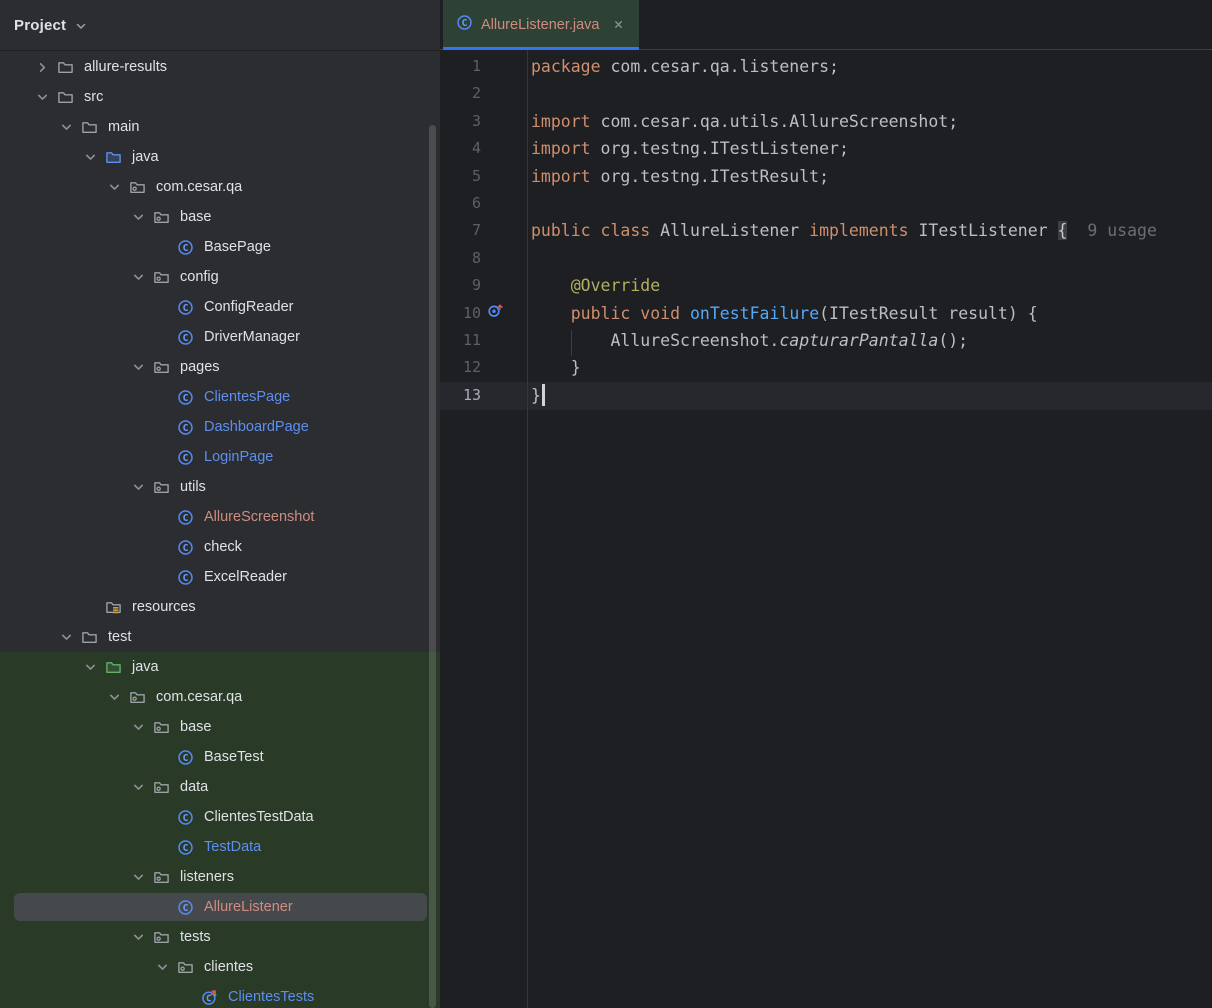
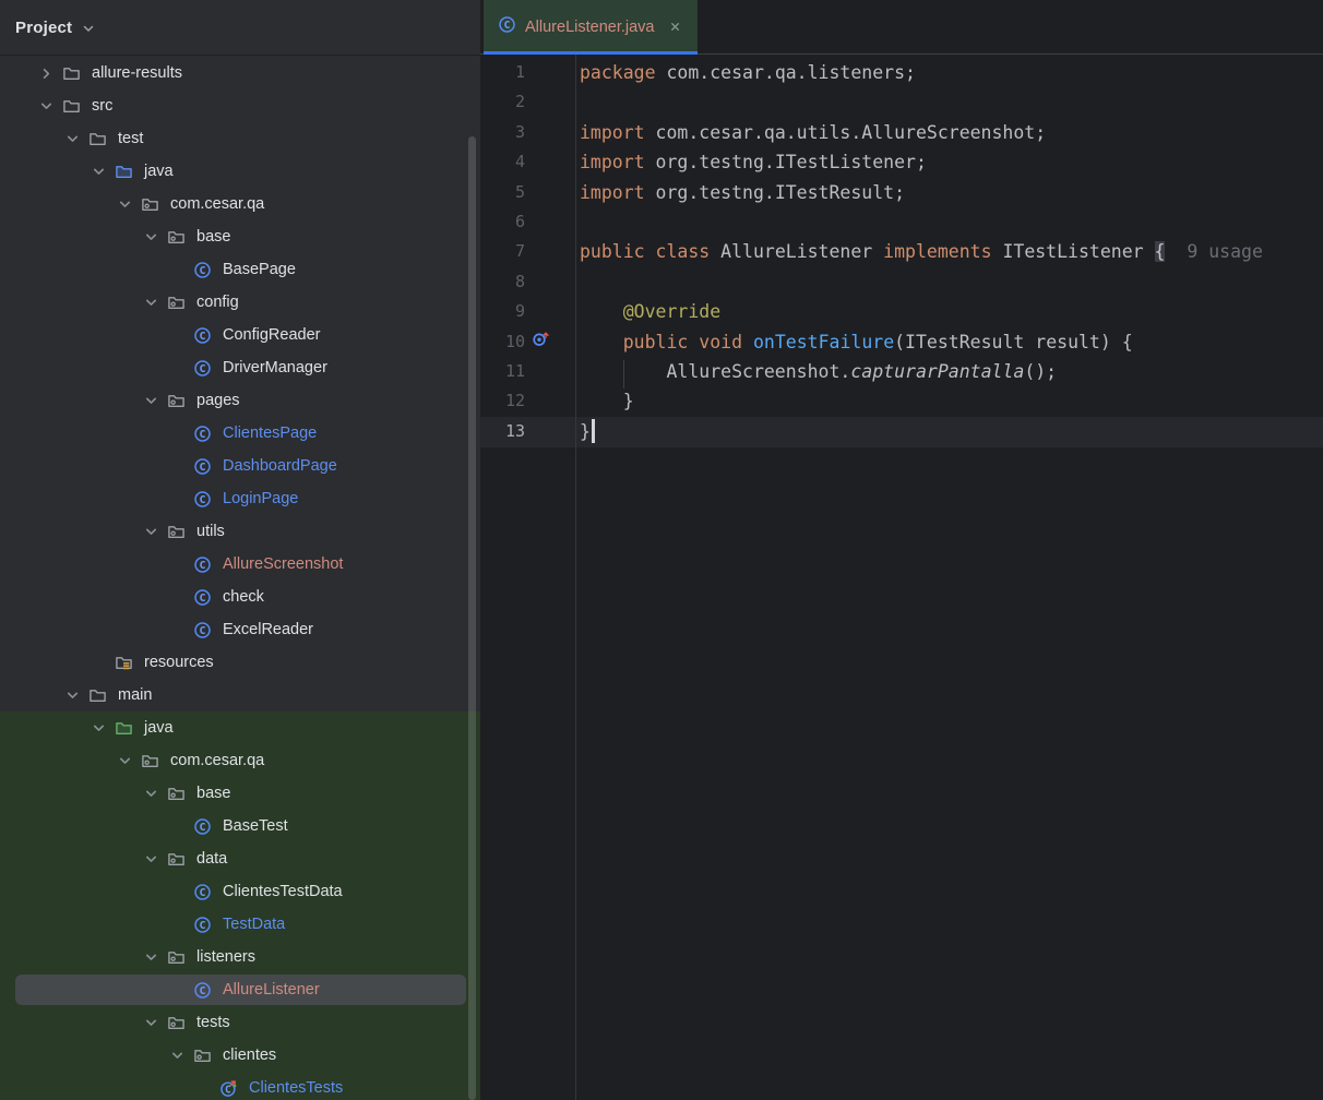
  Project
  allure-results
  src
- main
+ test
  java
  com.cesar.qa
  base
  C
  BasePage
  config
  C
  ConfigReader
  C
  DriverManager
  pages
  C
  ClientesPage
  C
  DashboardPage
  C
  LoginPage
  utils
  C
  AllureScreenshot
  C
  check
  C
  ExcelReader
  resources
- test
+ main
  java
  com.cesar.qa
  base
  C
  BaseTest
  data
  C
  ClientesTestData
  C
  TestData
  listeners
  C
  AllureListener
  tests
  clientes
  C
  ClientesTests
  C
  AllureListener.java
  1
  2
  3
  4
  5
  6
  7
  8
  9
  10
  11
  12
  13
  package com.cesar.qa.listeners;
  import com.cesar.qa.utils.AllureScreenshot;
  import org.testng.ITestListener;
  import org.testng.ITestResult;
  public class AllureListener implements ITestListener { 9 usage
  @Override
  public void onTestFailure(ITestResult result) {
  AllureScreenshot.capturarPantalla();
  }
  }
